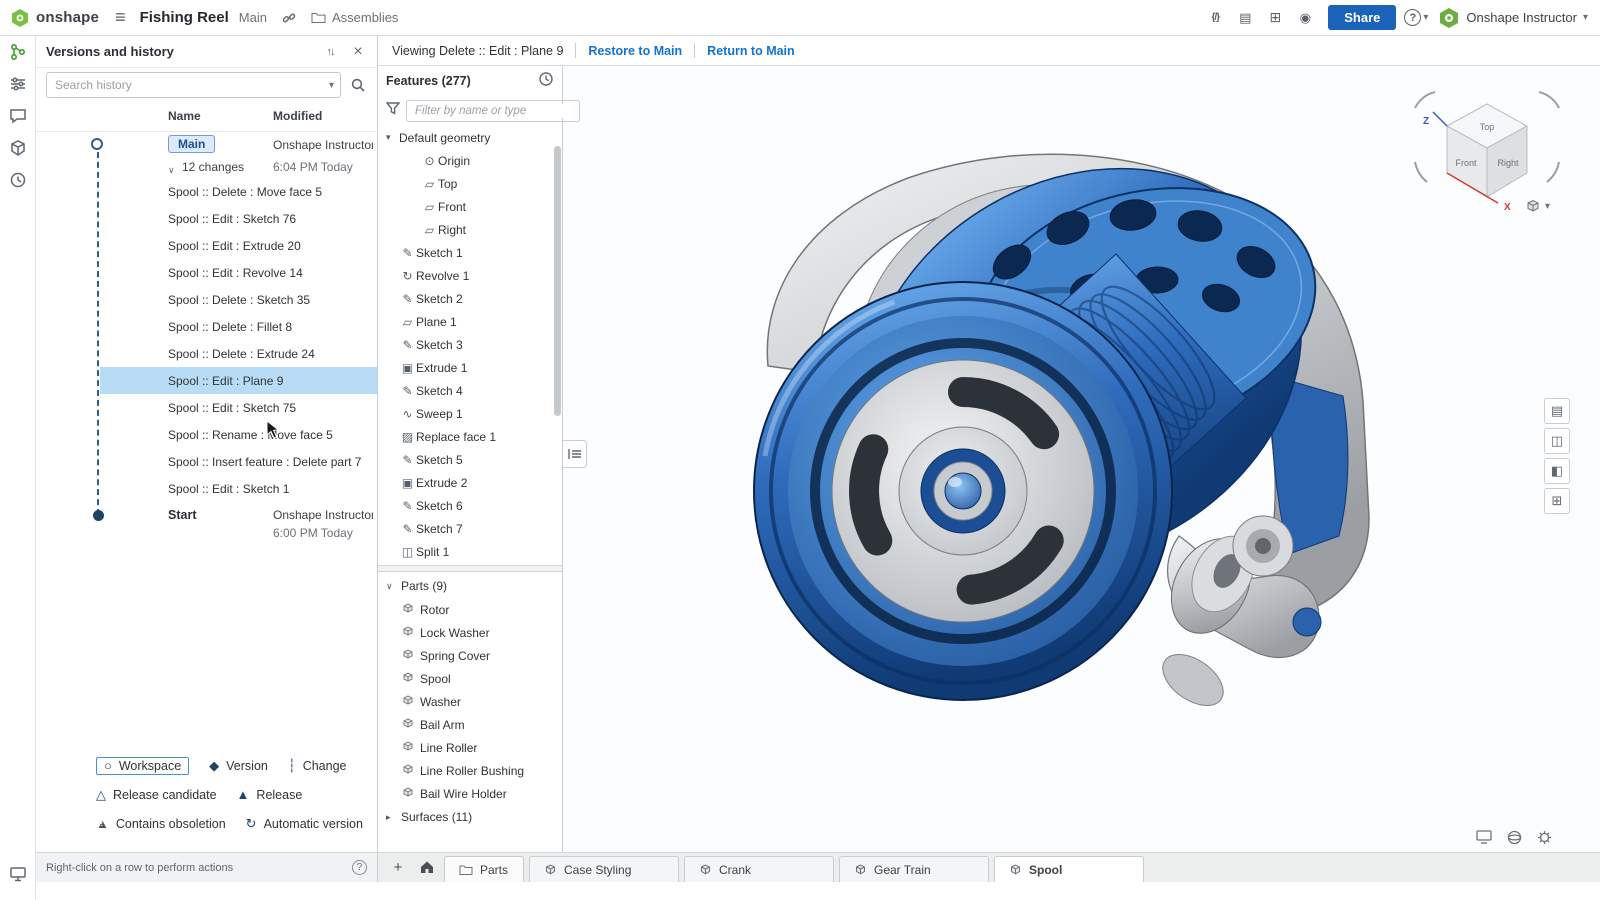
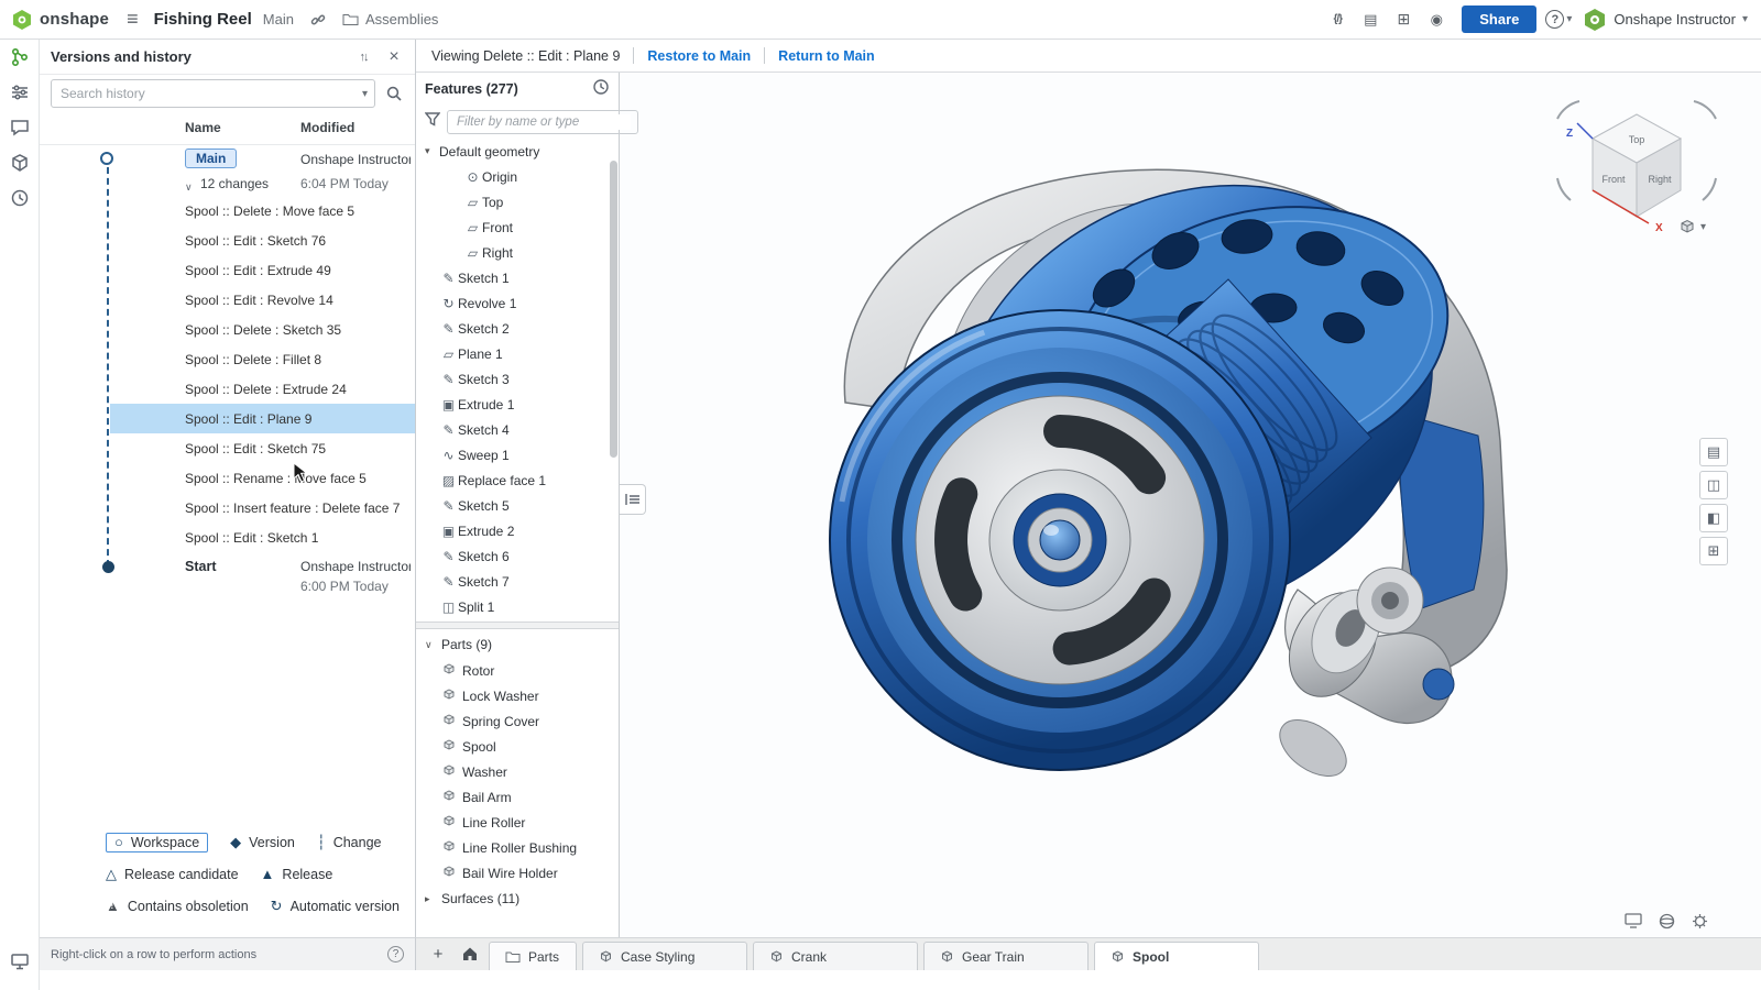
  onshape
  Fishing Reel
  Main
  Assemblies
  Share
  Onshape Instructor
  Versions and history
  Search history
  Name
  Modified
  Main
  Onshape Instructo
  12 changes
  6:04 PM Today
  Spool :: Delete : Move face 5
  Spool :: Edit : Sketch 76
- Spool :: Edit : Extrude 20
+ Spool :: Edit : Extrude 49
  Spool :: Edit : Revolve 14
  Spool :: Delete : Sketch 35
  Spool :: Delete : Fillet 8
  Spool :: Delete : Extrude 24
  Spool :: Edit : Plane 9
  Spool :: Edit : Sketch 75
  Spool :: Rename :ove face 5
- Spool :: Insert feature : Delete part 7
+ Spool :: Insert feature : Delete face 7
  Spool :: Edit : Sketch 1
  Start
  Onshape Instructo
  6:00 PM Today
  ○
  Workspace
  ◆
  Version
  ┆
  Change
  △
  Release candidate
  ▲
  Release
  ▲
  Contains obsoletion
  ↻
  Automatic version
  Viewing Delete :: Edit : Plane 9
  Restore to Main
  Return to Main
  Features (277)
  Filter by name or type
  Default geometry
  ⊙
  Origin
  ▱
  Top
  ▱
  Front
  ▱
  Right
  ✎
  Sketch 1
  ↻
  Revolve 1
  ✎
  Sketch 2
  ▱
  Plane 1
  ✎
  Sketch 3
  ▣
  Extrude 1
  ✎
  Sketch 4
  ∿
  Sweep 1
  ▨
  Replace face 1
  ✎
  Sketch 5
  ▣
  Extrude 2
  ✎
  Sketch 6
  ✎
  Sketch 7
  ◫
  Split 1
  Parts (9)
  Rotor
  Lock Washer
  Spring Cover
  Spool
  Washer
  Bail Arm
  Line Roller
  Line Roller Bushing
  Bail Wire Holder
  Surfaces (11)
  Top
  Front
  Right
  X
  Z
  Right-click on a row to perform actions
  Parts
  Case Styling
  Crank
  Gear Train
  Spool
